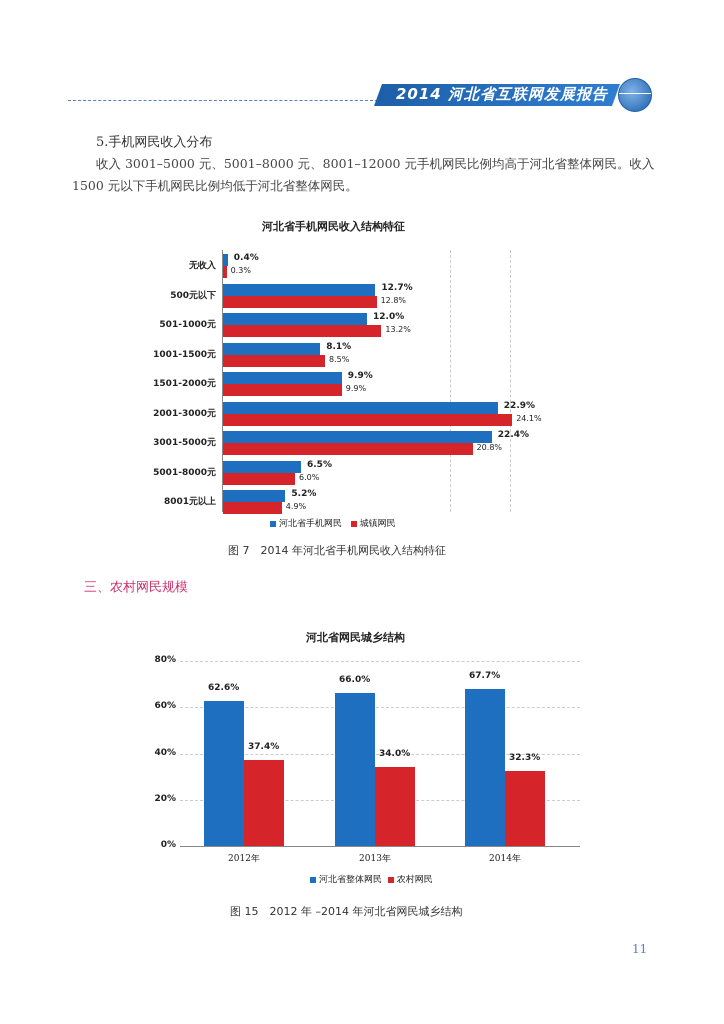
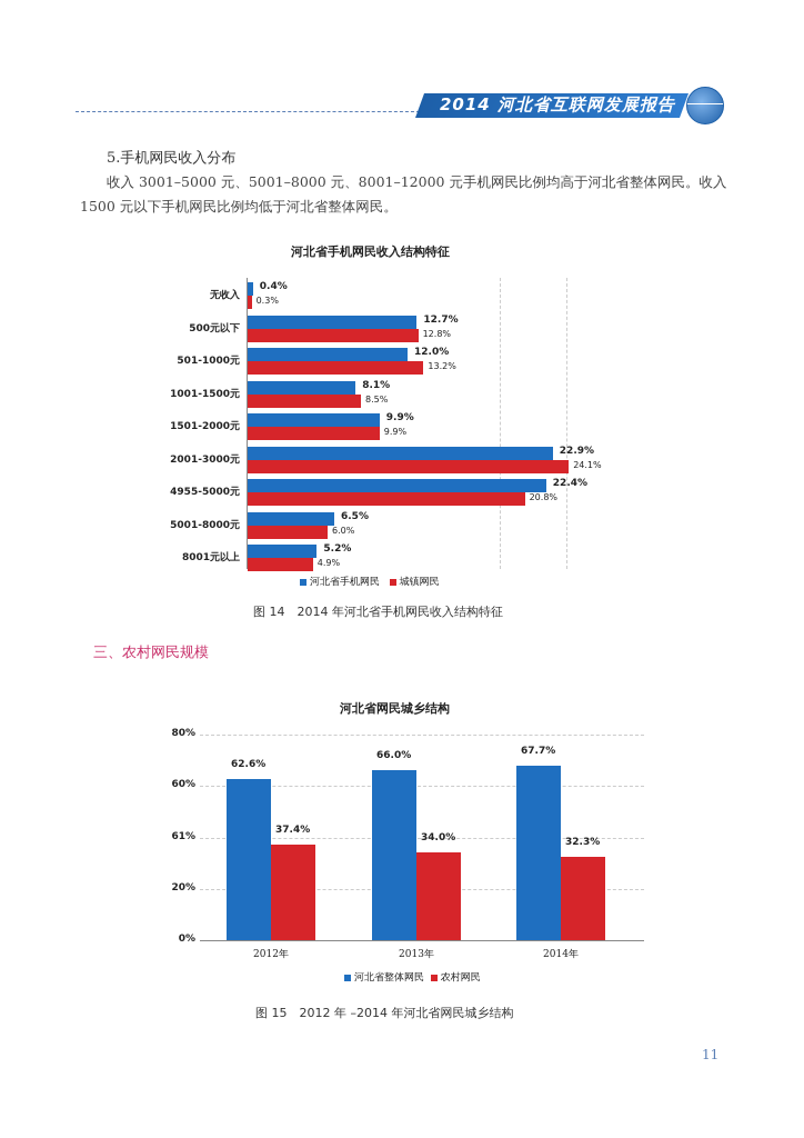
  2014 河北省互联网发展报告
  5.手机网民收入分布
  收入 3001–5000 元、5001–8000 元、8001–12000 元手机网民比例均高于河北省整体网民。收入 1500 元以下手机网民比例均低于河北省整体网民。
  河北省手机网民收入结构特征
  无收入
  0.4%
  0.3%
  500元以下
  12.7%
  12.8%
  501-1000元
  12.0%
  13.2%
  1001-1500元
  8.1%
  8.5%
  1501-2000元
  9.9%
  9.9%
  2001-3000元
  22.9%
  24.1%
- 3001-5000元
+ 4955-5000元
  22.4%
  20.8%
  5001-8000元
  6.5%
  6.0%
  8001元以上
  5.2%
  4.9%
  河北省手机网民 城镇网民
- 图 7 2014 年河北省手机网民收入结构特征
+ 图 14 2014 年河北省手机网民收入结构特征
  三、农村网民规模
  河北省网民城乡结构
  80%
  60%
- 40%
+ 61%
  20%
  0%
  62.6%
  37.4%
  2012年
  66.0%
  34.0%
  2013年
  67.7%
  32.3%
  2014年
  河北省整体网民 农村网民
  图 15 2012 年 –2014 年河北省网民城乡结构
  11
